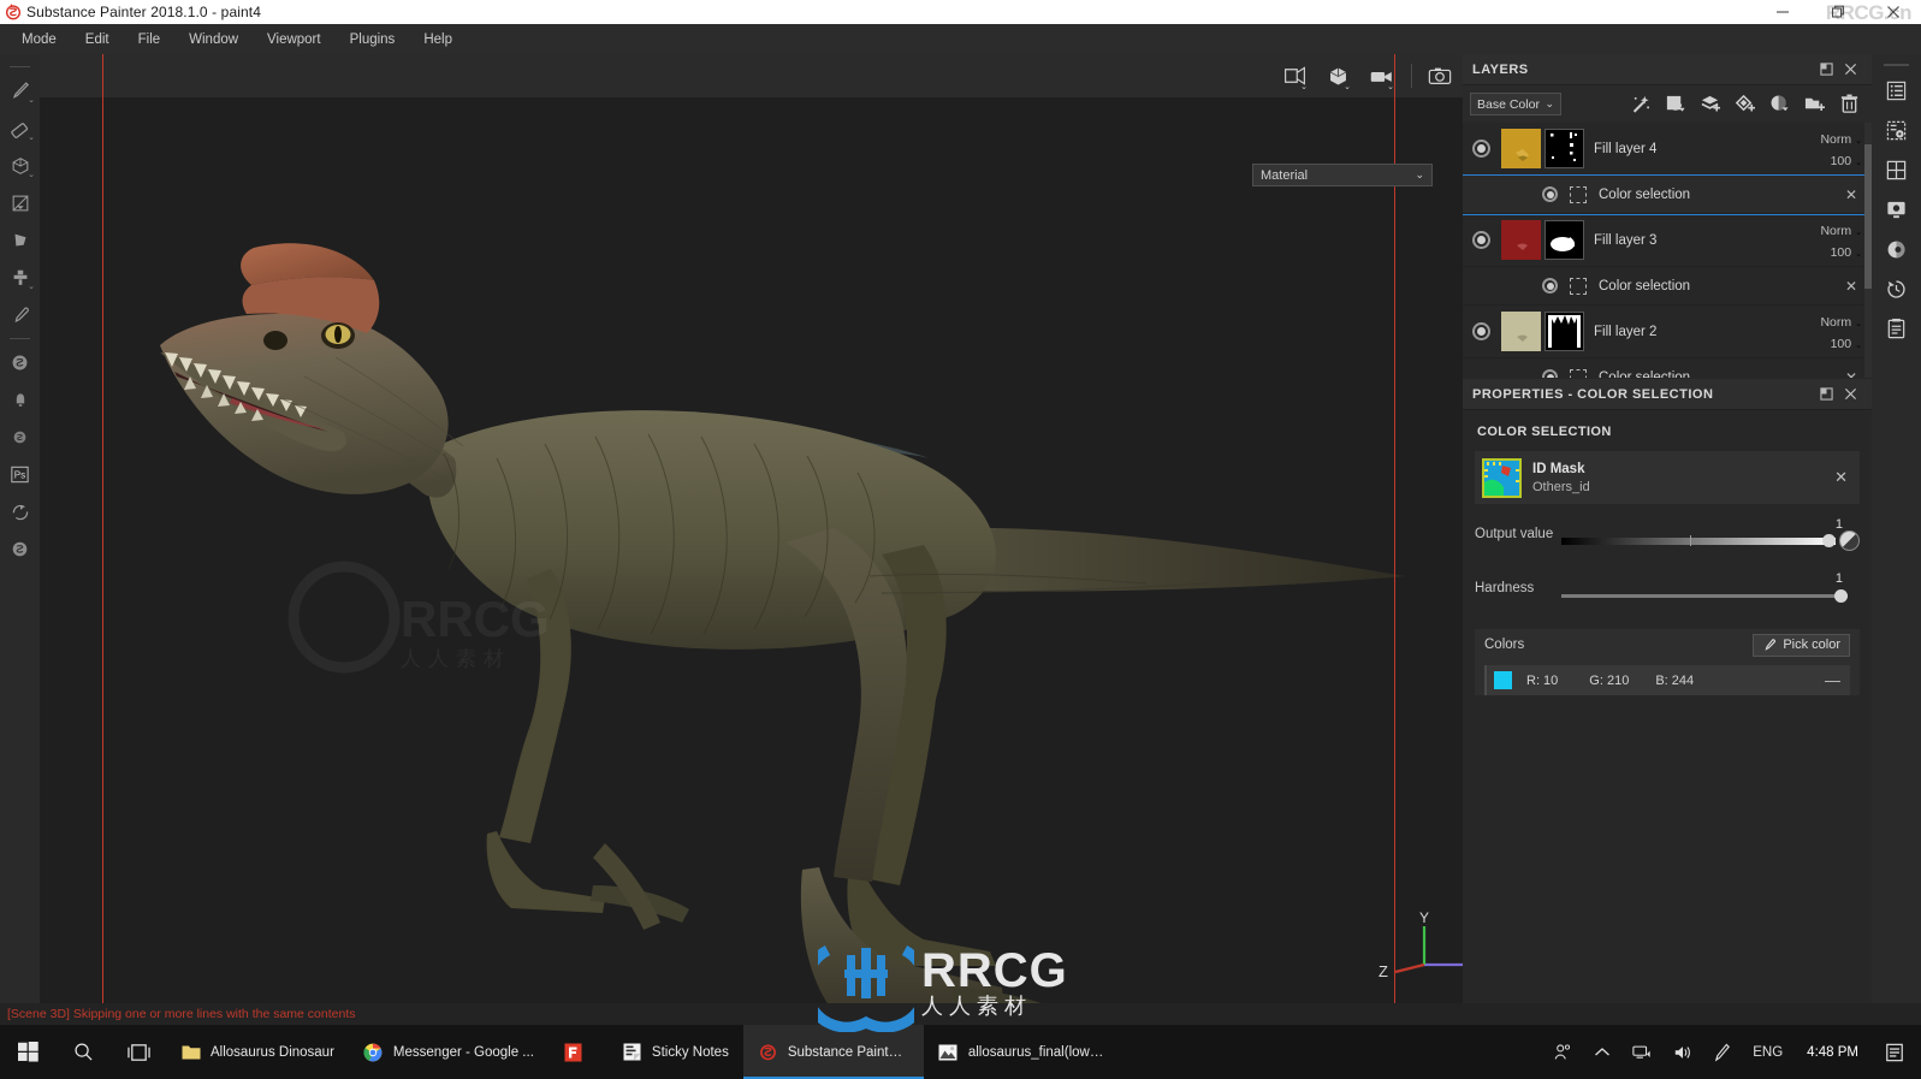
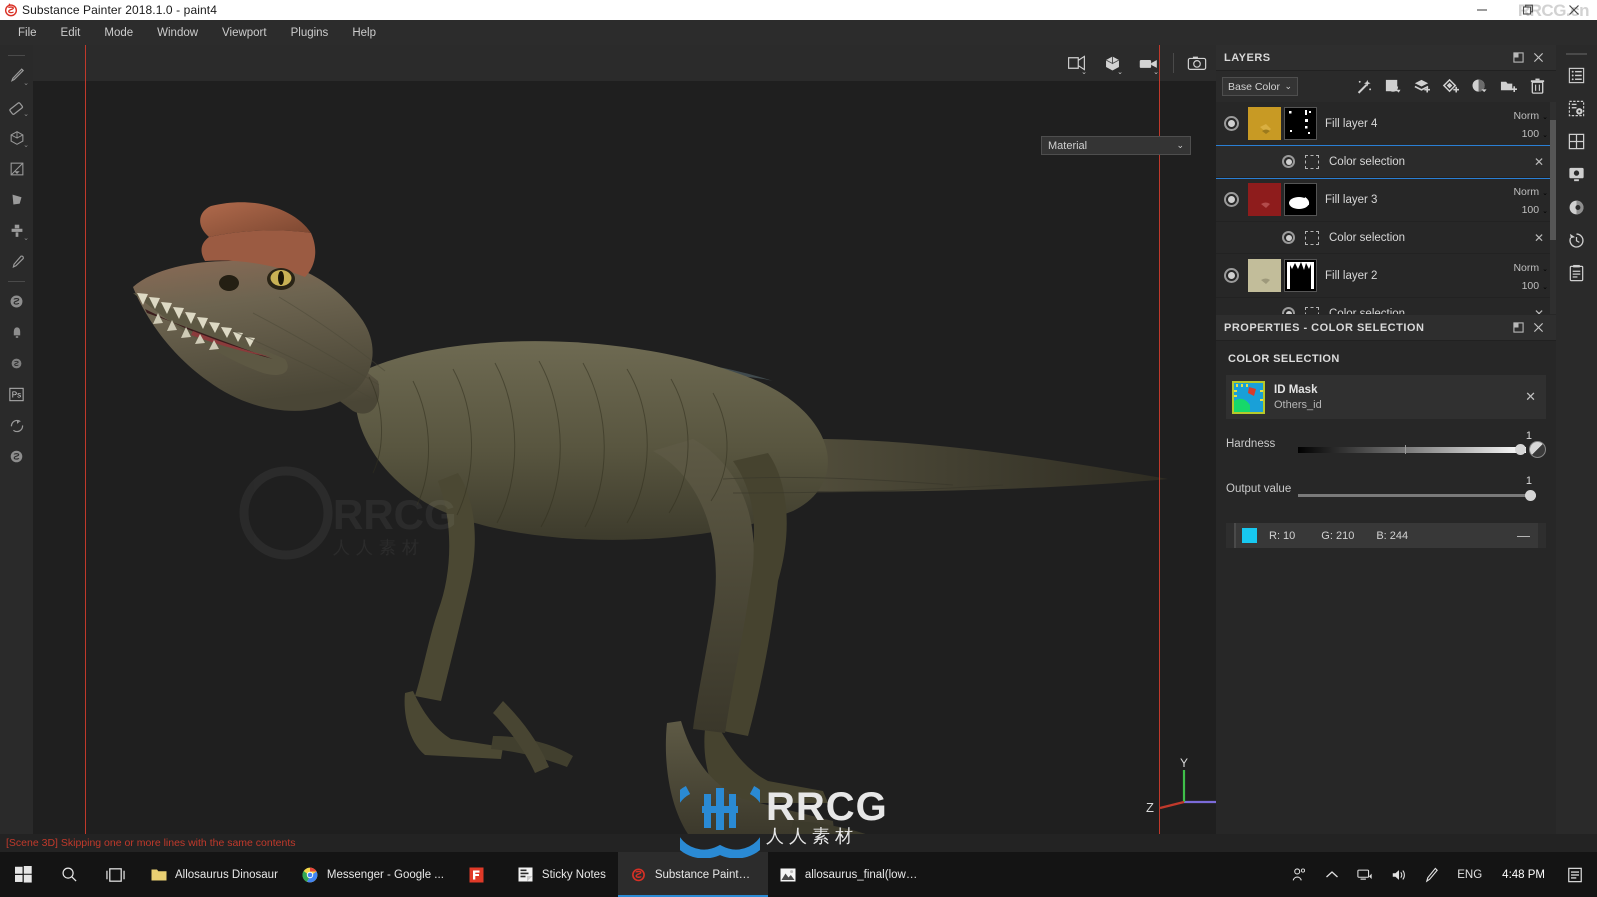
  Substance Painter 2018.1.0 - paint4
  RCG.n
- Mode
+ File
  Edit
- File
+ Mode
  Window
  Viewport
  Plugins
  Help
  Ps
  RRCG
  Y
  Z
  Material
  ⌄
  RRCG
  人人素材
  LAYERS
  Base Color
  ⌄
  Fill layer 4
  Norm
  100
  Color selection
  ✕
  Fill layer 3
  Norm
  100
  Color selection
  ✕
  Fill layer 2
  Norm
  100
  Color selection
  ✕
  PROPERTIES - COLOR SELECTION
  COLOR SELECTION
  ID Mask
  Others_id
  ✕
- Output value
+ Hardness
  1
- Hardness
+ Output value
  1
- Colors
- Pick color
  R: 10
  G: 210
  B: 244
  —
  [Scene 3D] Skipping one or more lines with the same contents
  Allosaurus Dinosaur
  Messenger - Google ...
  Sticky Notes
  Substance Painter 2
  allosaurus_final(low).j..
  ENG
  4:48 PM
